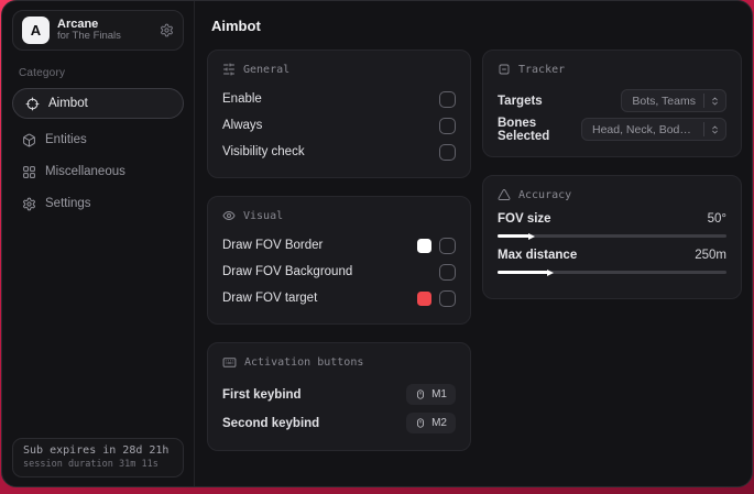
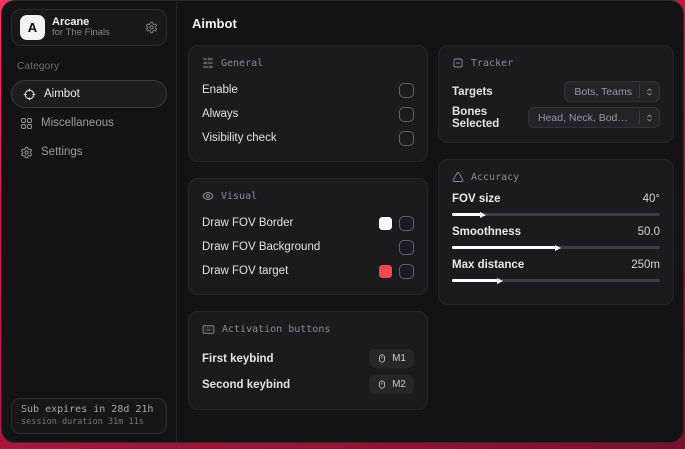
  A
  Arcane
  for The Finals
  Category
  Aimbot
- Entities
  Miscellaneous
  Settings
  Sub expires in 28d 21h
  session duration 31m 11s
  Aimbot
  General
  Enable
  Always
  Visibility check
  Visual
  Draw FOV Border
  Draw FOV Background
  Draw FOV target
  Activation buttons
  First keybind
  M1
  Second keybind
  M2
  Tracker
  Targets
  Bots, Teams
  Bones Selected
  Head, Neck, Body, P
  Accuracy
  FOV size
- 50°
+ 40°
+ Smoothness
+ 50.0
  Max distance
  250m
